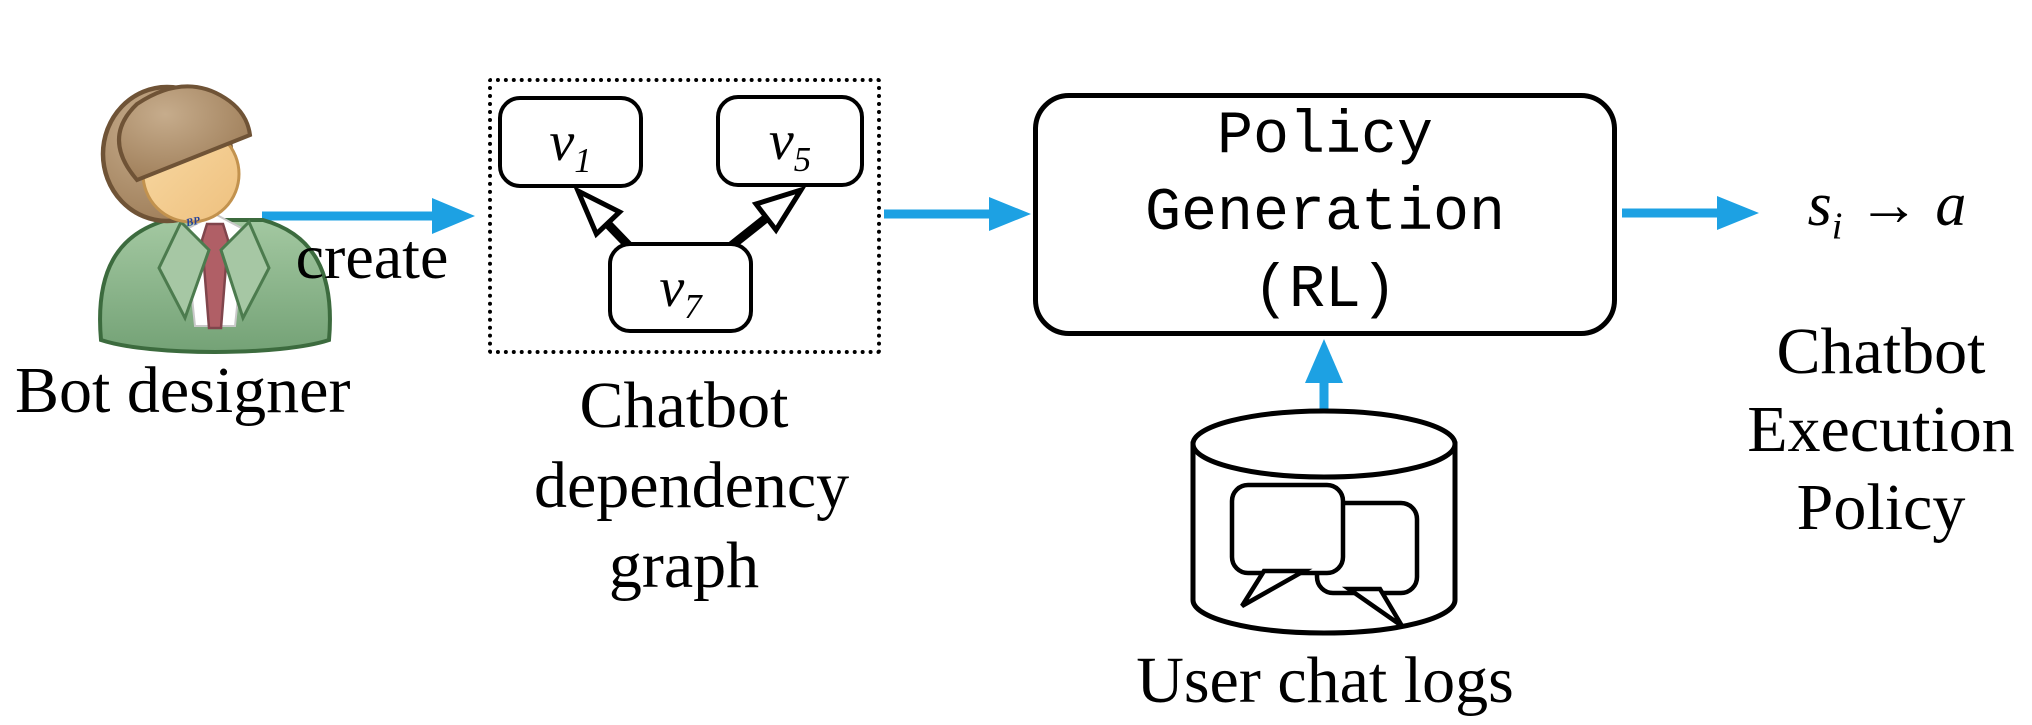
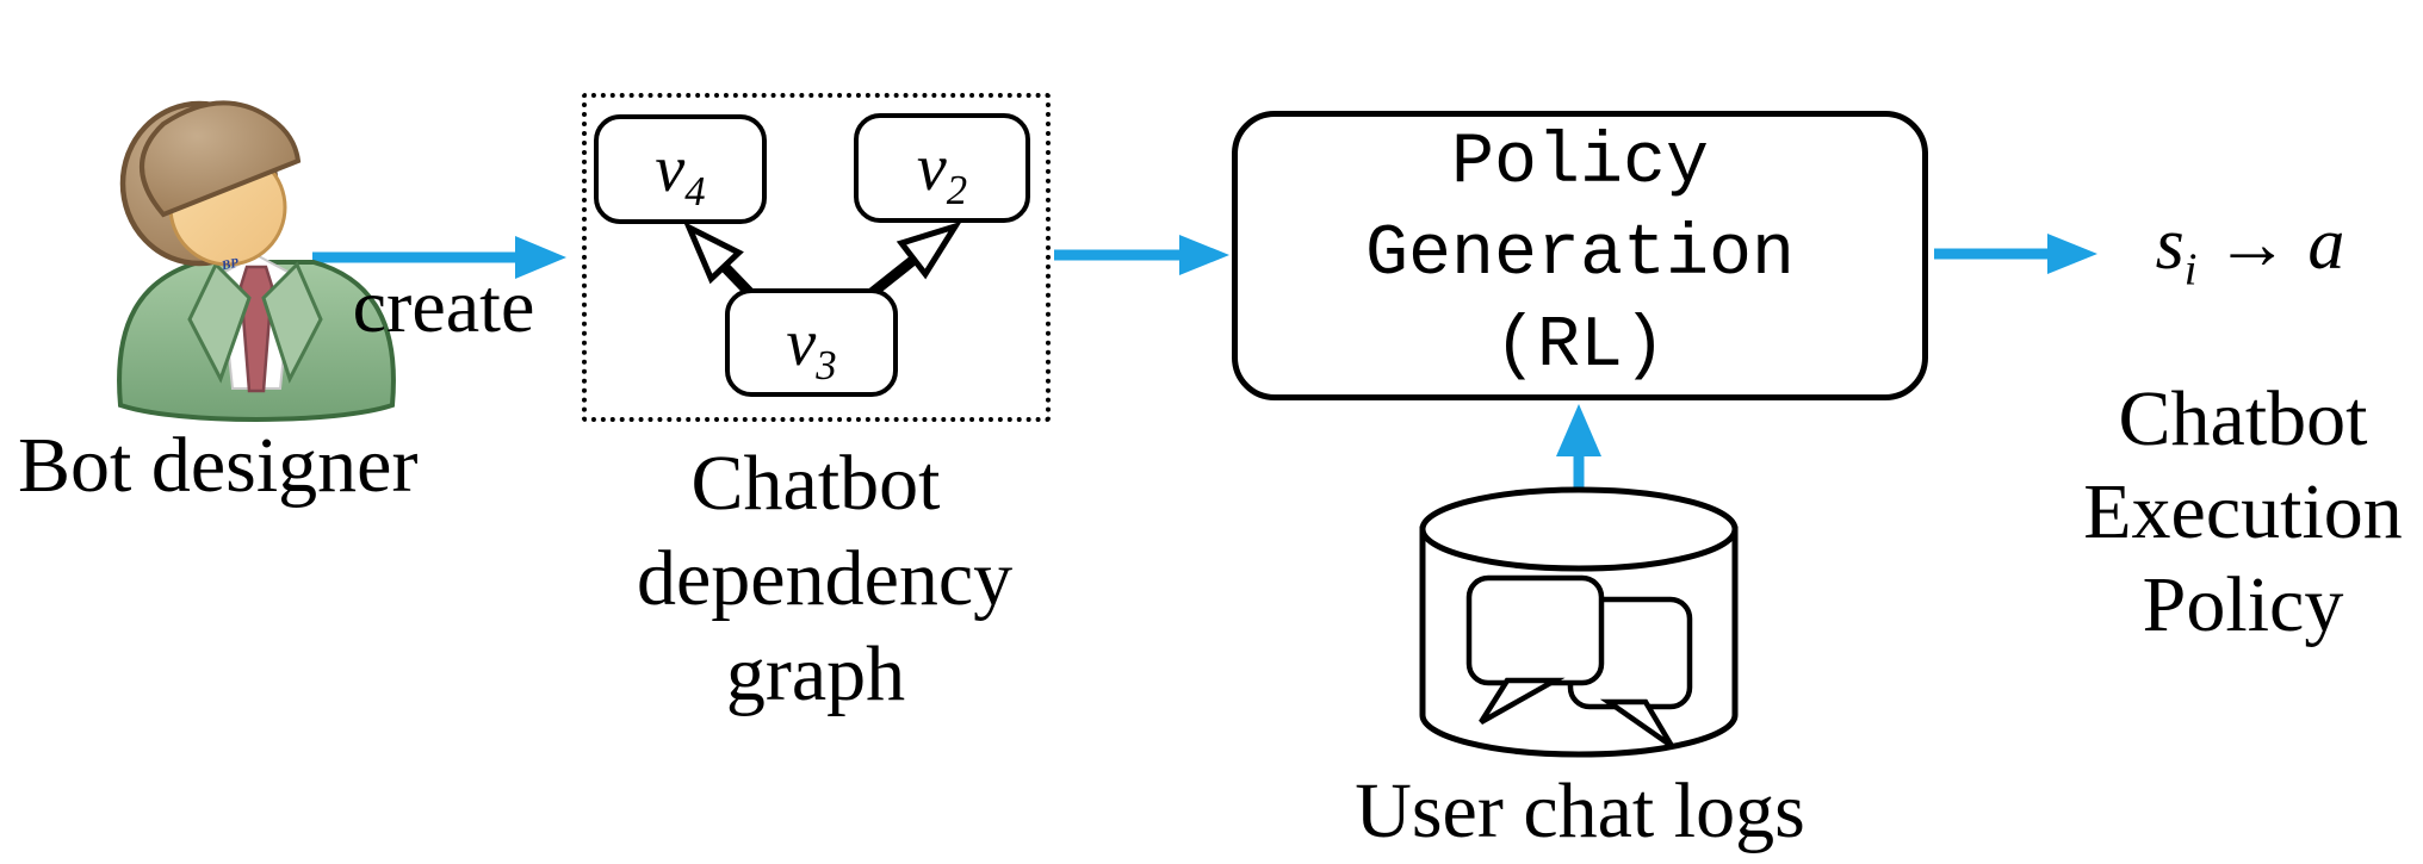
- v1
+ v4
- v5
+ v2
- v7
+ v3
  Policy
  Generation
  (RL)
  Bot designer
  create
  Chatbot
  dependency
  graph
  si → a
  Chatbot
  Execution
  Policy
  User chat logs
